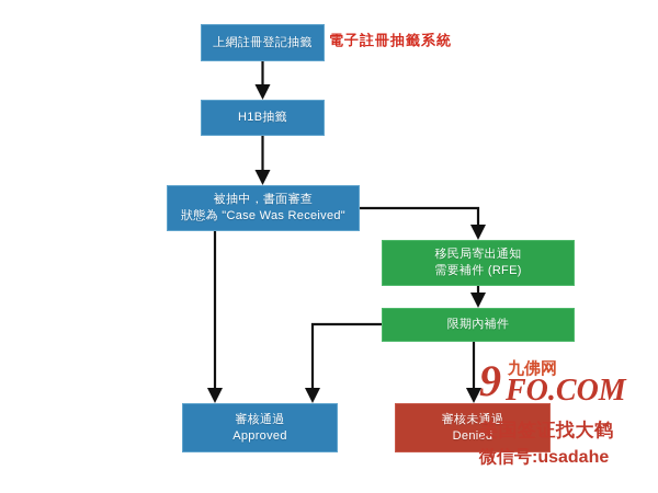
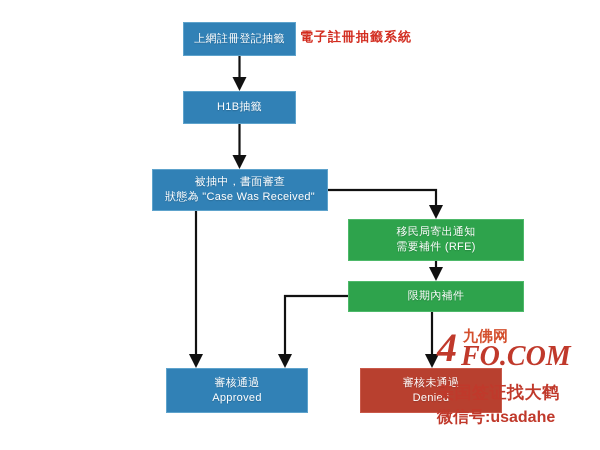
  上網註冊登記抽籤
  H1B抽籤
  被抽中，書面審查
  狀態為 "Case Was Received"
  移民局寄出通知
  需要補件 (RFE)
  限期內補件
  審核通過
  Approved
  審核未通過
  Denied
  電子註冊抽籤系統
- 9
+ 4
  九佛网
  FO.COM
  美国签证找大鹤
  微信号:usadahe
